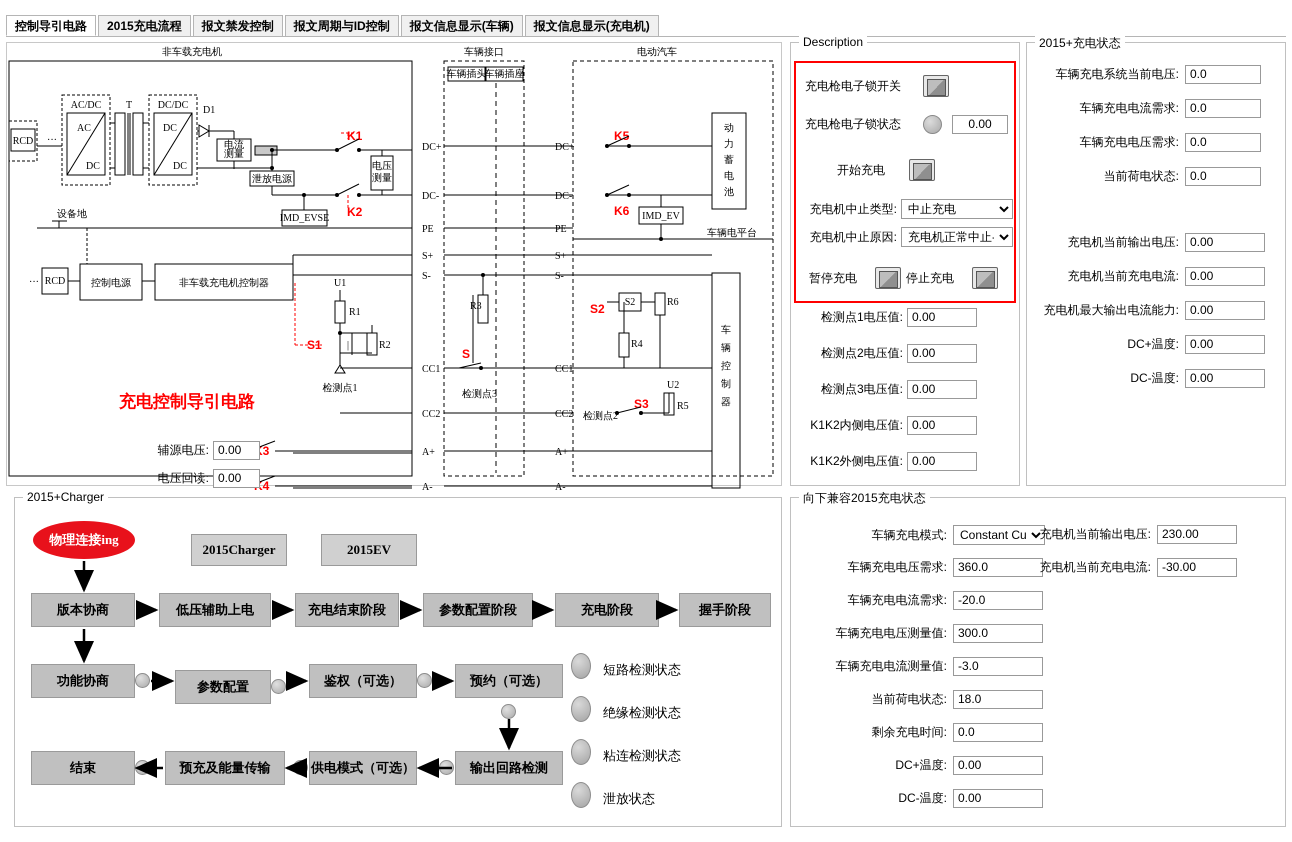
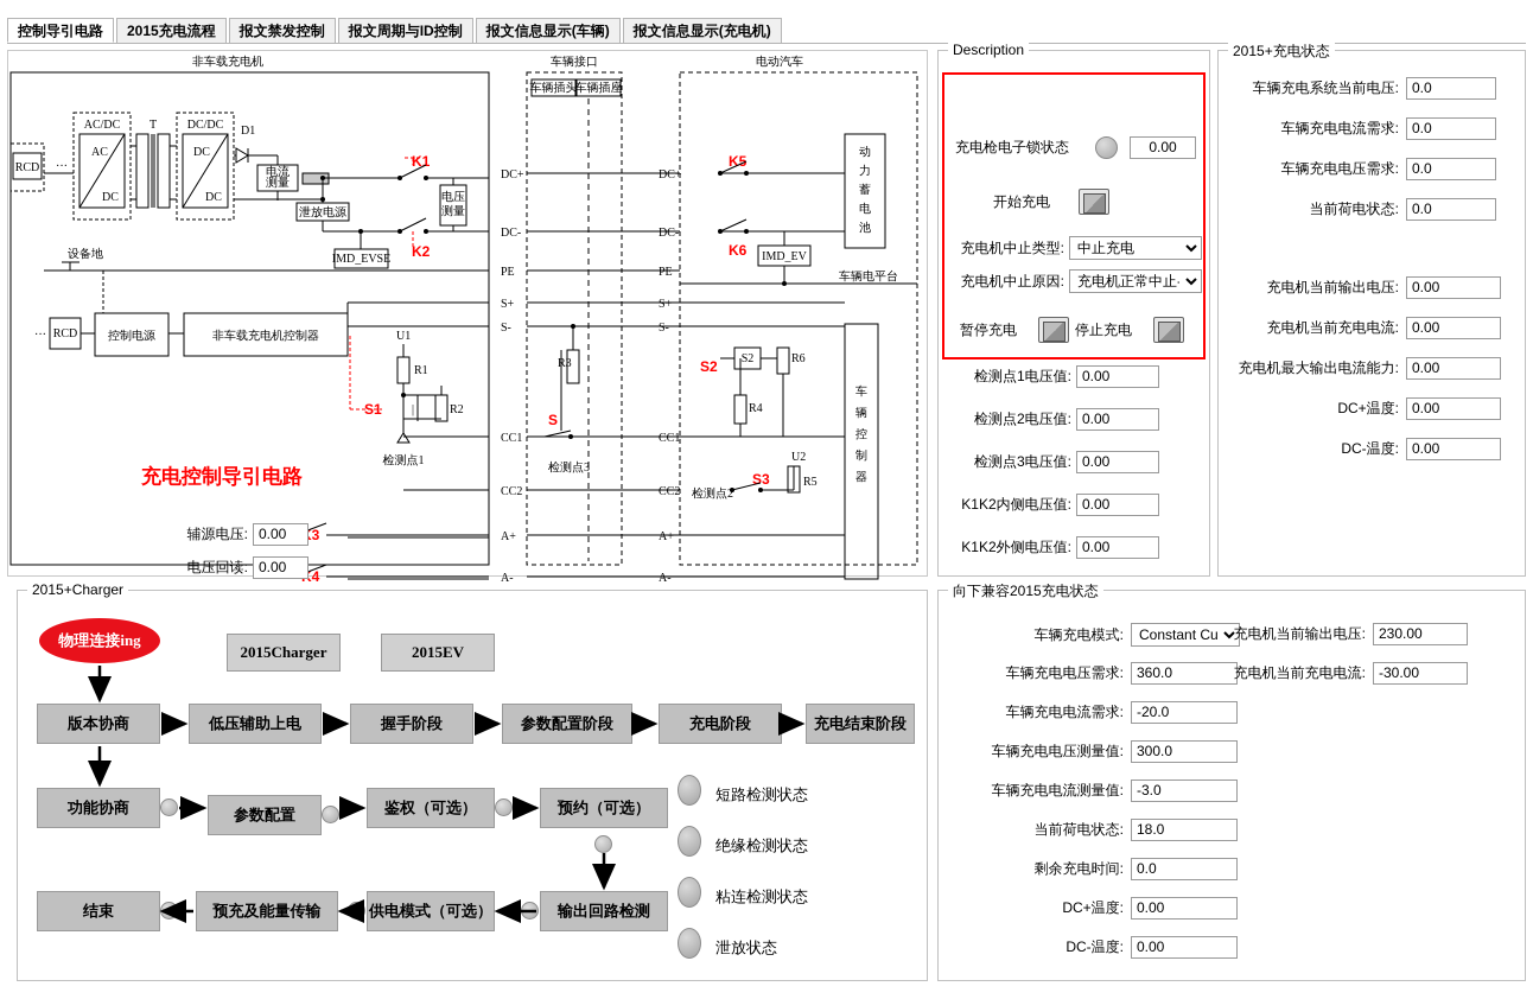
  控制导引电路
  2015充电流程
  报文禁发控制
  报文周期与ID控制
  报文信息显示(车辆)
  报文信息显示(充电机)
  非车载充电机
  车辆接口
  电动汽车
  车辆插头
  车辆插座
  RCD
  ···
  AC/DC
  AC
  DC
  T
  DC/DC
  DC
  DC
  D1
  电流
  测量
  泄放电源
  IMD_EVSE
  电压
  测量
  K1
  K2
  设备地
  RCD
  ···
  控制电源
  非车载充电机控制器
  U1
  R1
  R2
  |
  检测点1
  DC+
  DC-
  PE
  S+
  S-
  CC1
  CC2
  A+
  A-
  DC+
  DC-
  PE
  S+
  S-
  CC1
  CC2
  A+
  A-
  S
  R3
  K5
  K6
  IMD_EV
  车辆电平台
  动
  力
  蓄
  电
  池
  车
  辆
  控
  制
  器
  S2
  S2
  R6
  R4
  检测点2
  S3
  U2
  R5
  检测点3
  充电控制导引电路
  辅源电压:
  0.00
  电压回读:
  0.00
  Description
- 充电枪电子锁开关
  充电枪电子锁状态
  0.00
  开始充电
  充电机中止类型:
  中止充电
  充电机中止原因:
  充电机正常中止-
  暂停充电
  停止充电
  检测点1电压值:
  0.00
  检测点2电压值:
  0.00
  检测点3电压值:
  0.00
  K1K2内侧电压值:
  0.00
  K1K2外侧电压值:
  0.00
  2015+充电状态
  车辆充电系统当前电压:
  0.0
  车辆充电电流需求:
  0.0
  车辆充电电压需求:
  0.0
  当前荷电状态:
  0.0
  充电机当前输出电压:
  0.00
  充电机当前充电电流:
  0.00
  充电机最大输出电流能力:
  0.00
  DC+温度:
  0.00
  DC-温度:
  0.00
  2015+Charger
  物理连接ing
  2015Charger
  2015EV
  版本协商
  低压辅助上电
- 充电结束阶段
+ 握手阶段
  参数配置阶段
  充电阶段
- 握手阶段
+ 充电结束阶段
  功能协商
  参数配置
  鉴权（可选）
  预约（可选）
  结束
  预充及能量传输
  供电模式（可选）
  输出回路检测
  短路检测状态
  绝缘检测状态
  粘连检测状态
  泄放状态
  向下兼容2015充电状态
  车辆充电模式:
  Constant Cu
  车辆充电电压需求:
  360.0
  车辆充电电流需求:
  -20.0
  车辆充电电压测量值:
  300.0
  车辆充电电流测量值:
  -3.0
  当前荷电状态:
  18.0
  剩余充电时间:
  0.0
  DC+温度:
  0.00
  DC-温度:
  0.00
  充电机当前输出电压:
  230.00
  充电机当前充电电流:
  -30.00
